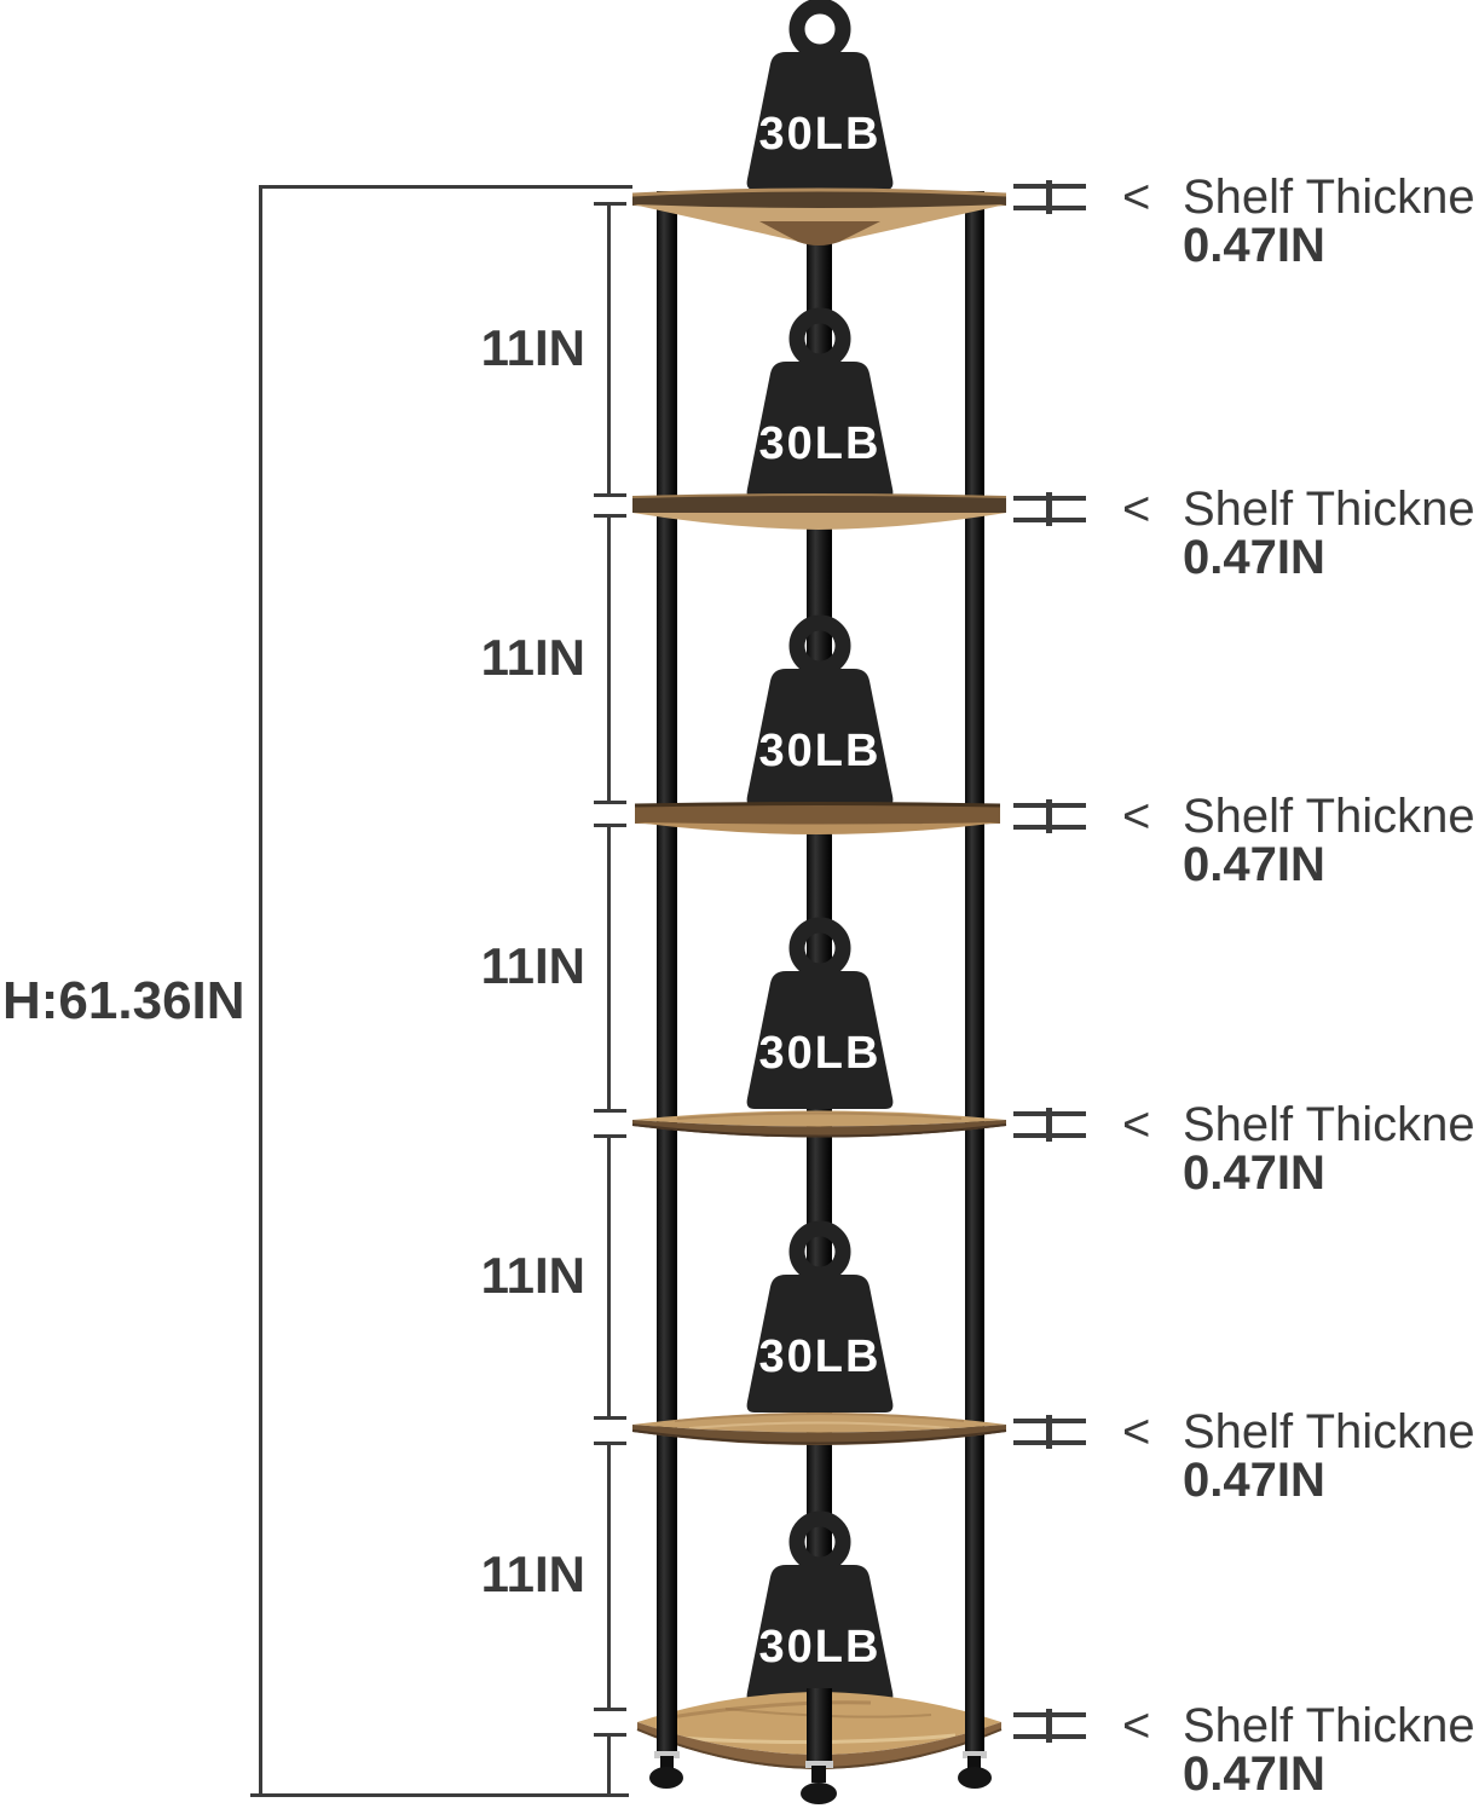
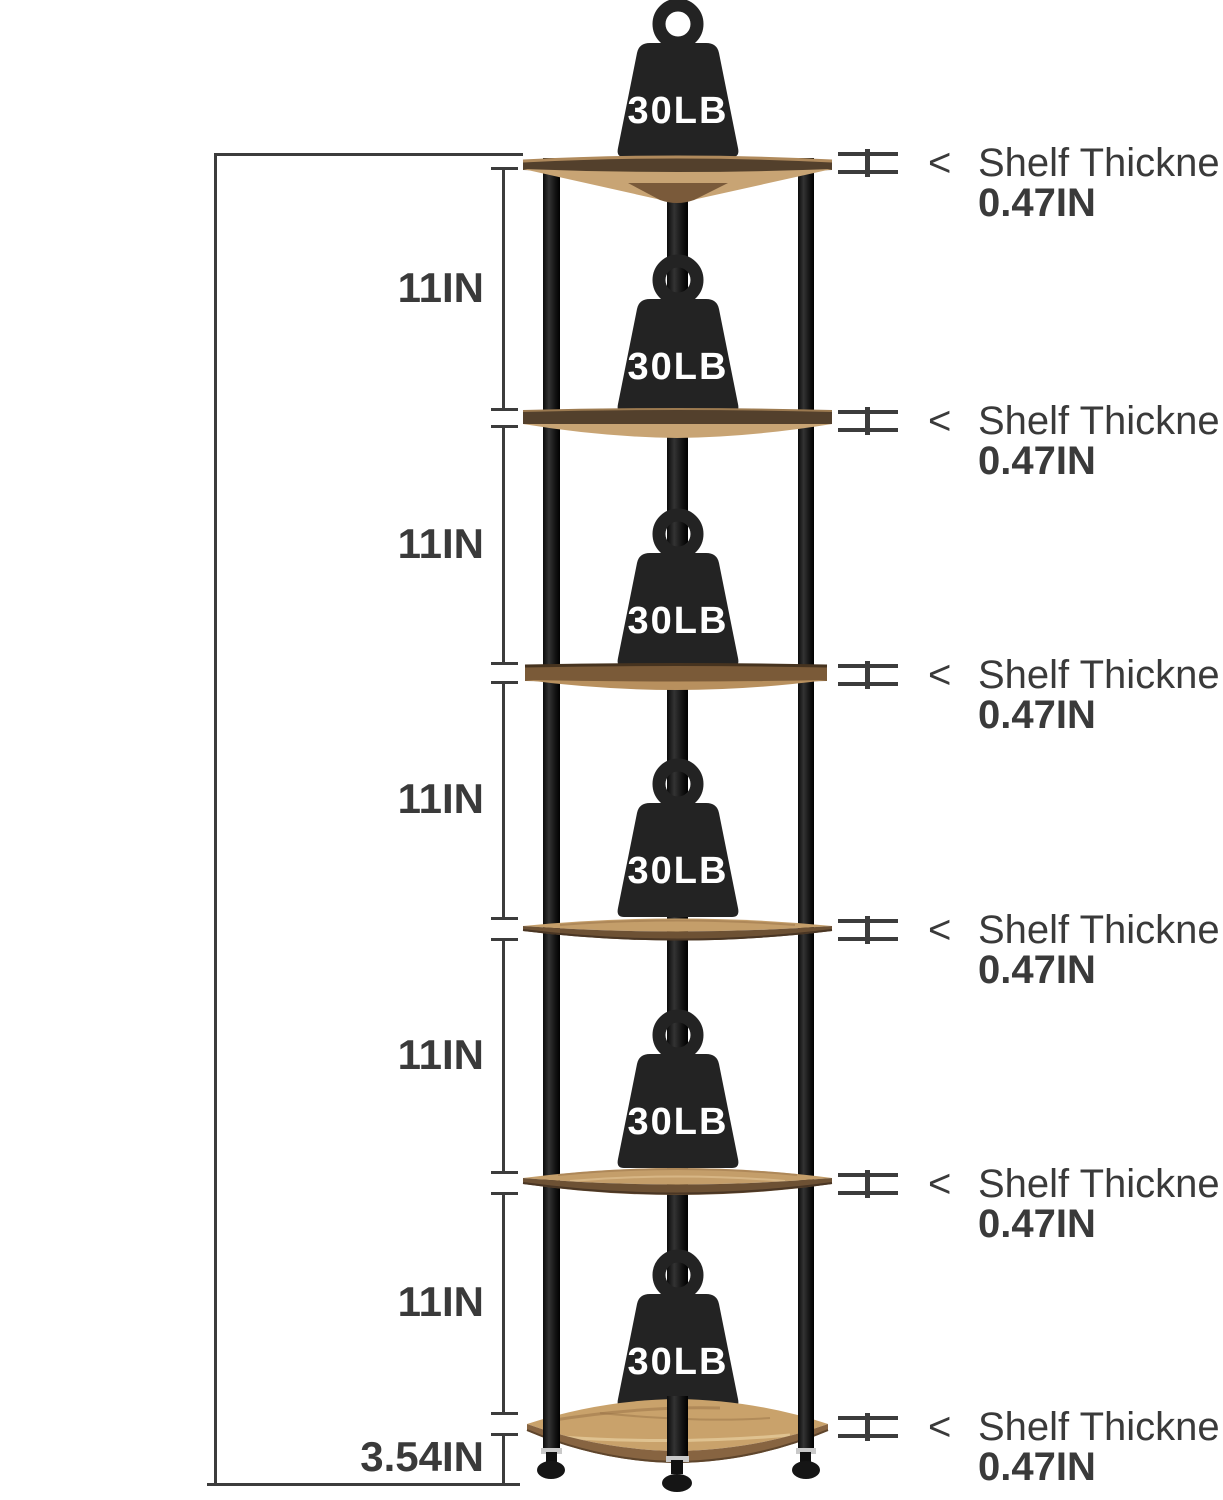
- H:61.36IN
  11IN
  11IN
  11IN
  11IN
  11IN
+ 3.54IN
  < Shelf Thickne
  0.47IN
  < Shelf Thickne
  0.47IN
  < Shelf Thickne
  0.47IN
  < Shelf Thickne
  0.47IN
  < Shelf Thickne
  0.47IN
  < Shelf Thickne
  0.47IN
